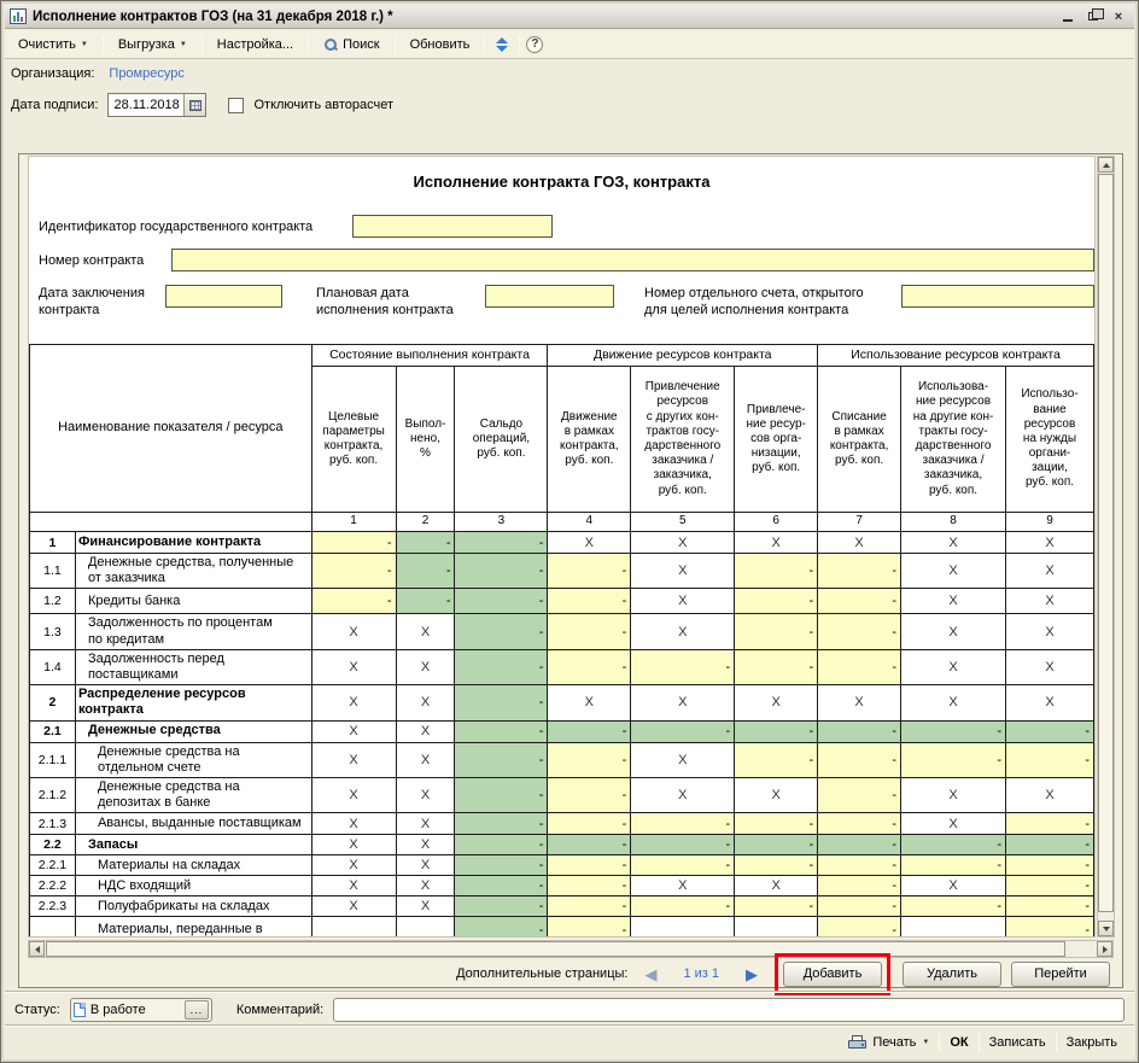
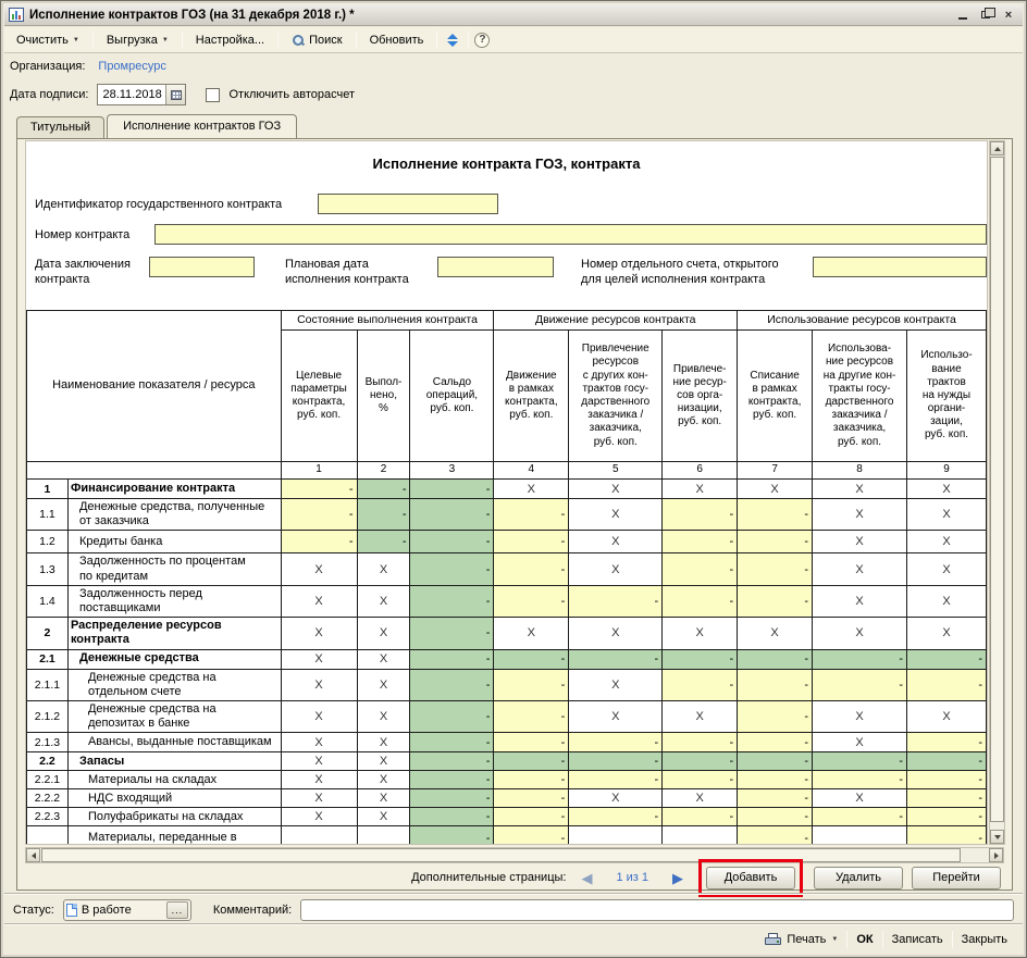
  Исполнение контрактов ГОЗ (на 31 декабря 2018 г.) *
  ×
  Очистить
  Выгрузка
  Настройка...
  Поиск
  Обновить
  ?
  Организация:
  Промресурс
  Дата подписи:
  28.11.2018
  Отключить авторасчет
+ Титульный
+ Исполнение контрактов ГОЗ
  Исполнение контракта ГОЗ, контракта
  Идентификатор государственного контракта
  Номер контракта
  Дата заключения
  контракта
  Плановая дата
  исполнения контракта
  Номер отдельного счета, открытого
  для целей исполнения контракта
  Наименование показателя / ресурса	Состояние выполнения контракта	Движение ресурсов контракта	Использование ресурсов контракта
- Целевые параметры контракта, руб. коп.	Выпол- нено, %	Сальдо операций, руб. коп.	Движение в рамках контракта, руб. коп.	Привлечение ресурсов с других кон- трактов госу- дарственного заказчика / заказчика, руб. коп.	Привлече- ние ресур- сов орга- низации, руб. коп.	Списание в рамках контракта, руб. коп.	Использова- ние ресурсов на другие кон- тракты госу- дарственного заказчика / заказчика, руб. коп.	Использо- вание ресурсов на нужды органи- зации, руб. коп.
+ Целевые параметры контракта, руб. коп.	Выпол- нено, %	Сальдо операций, руб. коп.	Движение в рамках контракта, руб. коп.	Привлечение ресурсов с других кон- трактов госу- дарственного заказчика / заказчика, руб. коп.	Привлече- ние ресур- сов орга- низации, руб. коп.	Списание в рамках контракта, руб. коп.	Использова- ние ресурсов на другие кон- тракты госу- дарственного заказчика / заказчика, руб. коп.	Использо- вание трактов на нужды органи- зации, руб. коп.
  	1	2	3	4	5	6	7	8	9
  1	Финансирование контракта	-	-	-	X	X	X	X	X	X
  1.1	Денежные средства, полученные от заказчика	-	-	-	-	X	-	-	X	X
  1.2	Кредиты банка	-	-	-	-	X	-	-	X	X
  1.3	Задолженность по процентам по кредитам	X	X	-	-	X	-	-	X	X
  1.4	Задолженность перед поставщиками	X	X	-	-	-	-	-	X	X
  2	Распределение ресурсов контракта	X	X	-	X	X	X	X	X	X
  2.1	Денежные средства	X	X	-	-	-	-	-	-	-
  2.1.1	Денежные средства на отдельном счете	X	X	-	-	X	-	-	-	-
  2.1.2	Денежные средства на депозитах в банке	X	X	-	-	X	X	-	X	X
  2.1.3	Авансы, выданные поставщикам	X	X	-	-	-	-	-	X	-
  2.2	Запасы	X	X	-	-	-	-	-	-	-
  2.2.1	Материалы на складах	X	X	-	-	-	-	-	-	-
  2.2.2	НДС входящий	X	X	-	-	X	X	-	X	-
  2.2.3	Полуфабрикаты на складах	X	X	-	-	-	-	-	-	-
  	Материалы, переданные в			-	-			-		-
  Дополнительные страницы:
  ◀
  1 из 1
  ▶
  Добавить
  Удалить
  Перейти
  Статус:
  В работе
  ...
  Комментарий:
  Печать
  ОК
  Записать
  Закрыть
